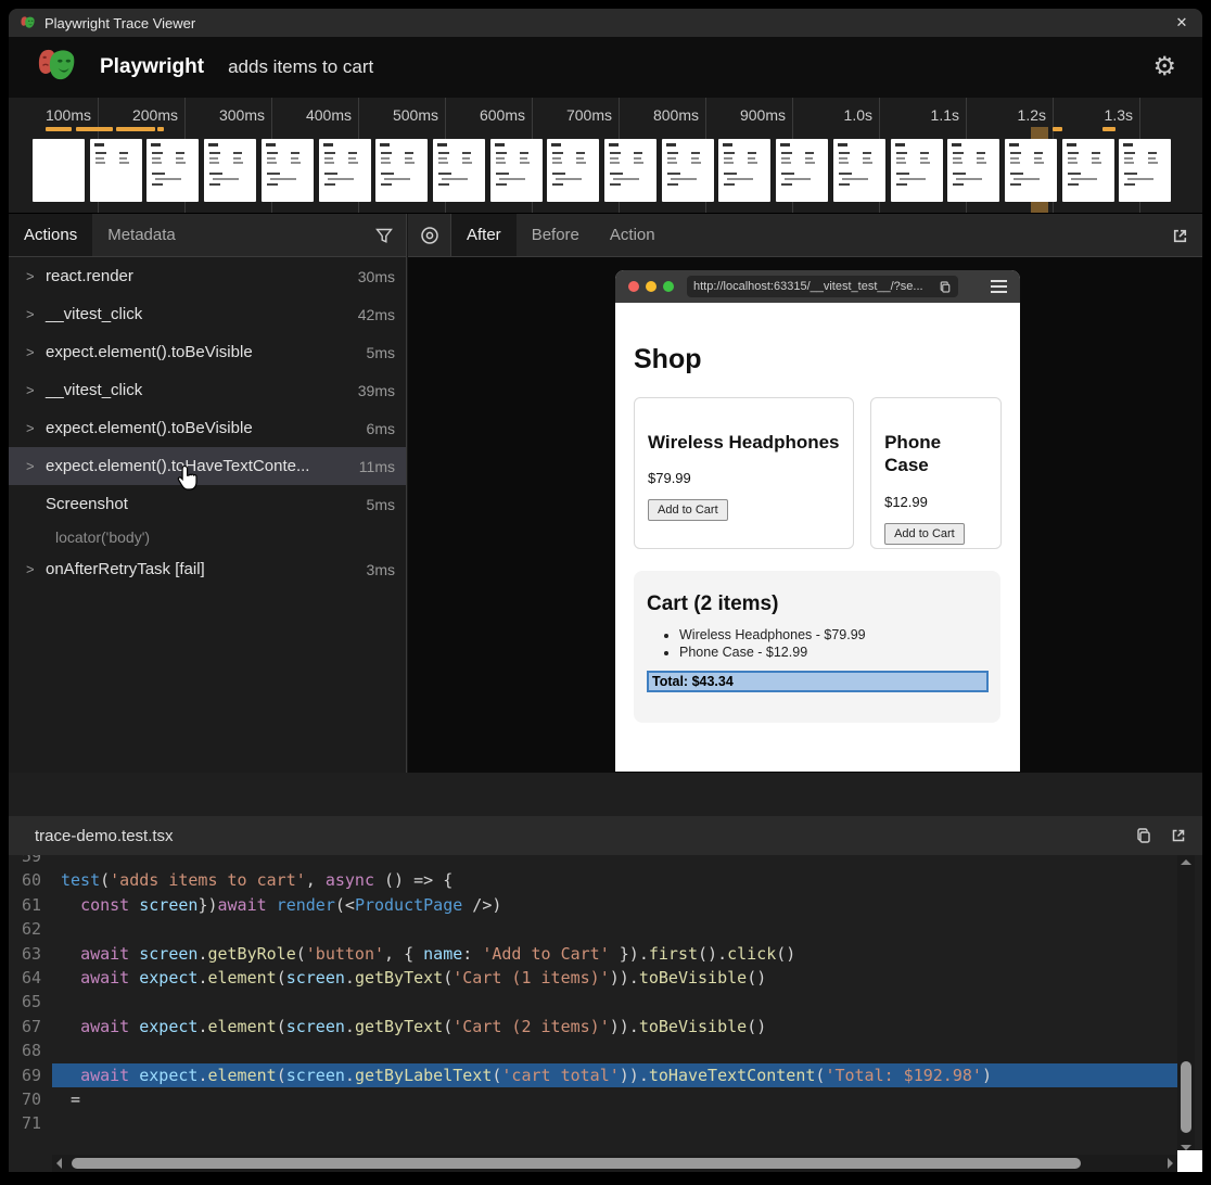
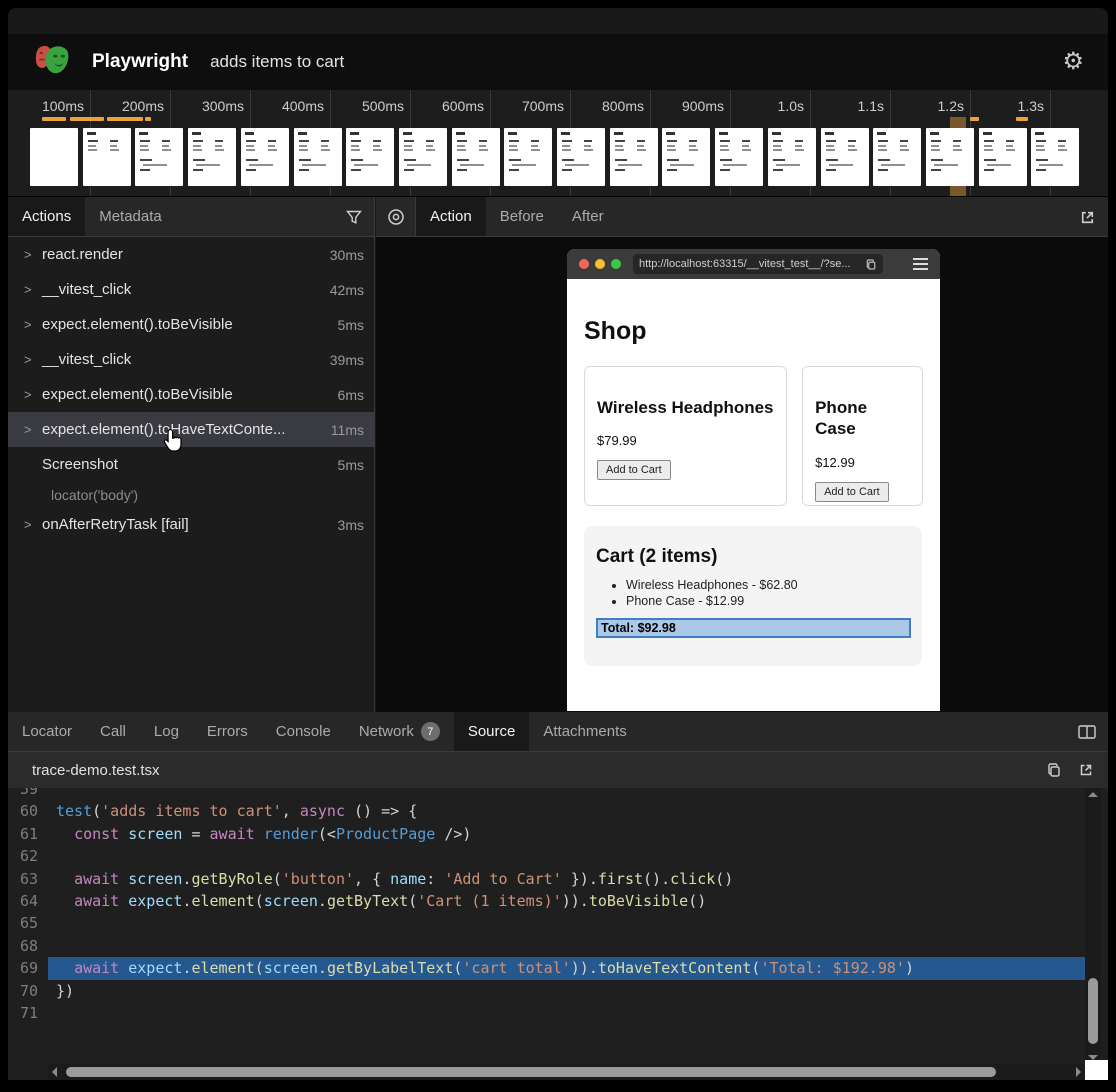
- Playwright Trace Viewer
- ✕
  Playwright
  adds items to cart
  ⚙
  100ms
  200ms
  300ms
  400ms
  500ms
  600ms
  700ms
  800ms
  900ms
  1.0s
  1.1s
  1.2s
  1.3s
  Actions
  Metadata
  >
  react.render
  30ms
  >
  __vitest_click
  42ms
  >
  expect.element().toBeVisible
  5ms
  >
  __vitest_click
  39ms
  >
  expect.element().toBeVisible
  6ms
  >
  expect.element().toHaveTextConte...
  11ms
  Screenshot
  5ms
  locator('body')
  >
  onAfterRetryTask [fail]
  3ms
- After
+ Action
  Before
- Action
+ After
  http://localhost:63315/__vitest_test__/?se...
  Shop
  Wireless Headphones
  $79.99
  Add to Cart
  Phone Case
  $12.99
  Add to Cart
  Cart (2 items)
- Wireless Headphones - $79.99
+ Wireless Headphones - $62.80
  Phone Case - $12.99
- Total: $43.34
+ Total: $92.98
+ Locator
+ Call
+ Log
+ Errors
+ Console
+ Network
+ 7
+ Source
+ Attachments
  trace-demo.test.tsx
  59
  60
  test('adds items to cart', async () => {
  61
- const screen})await render(<ProductPage />)
+ const screen = await render(<ProductPage />)
  62
  63
  await screen.getByRole('button', { name: 'Add to Cart' }).first().click()
  64
  await expect.element(screen.getByText('Cart (1 items)')).toBeVisible()
  65
- 67
- await expect.element(screen.getByText('Cart (2 items)')).toBeVisible()
  68
  69
  await expect.element(screen.getByLabelText('cart total')).toHaveTextContent('Total: $192.98')
  70
- =
+ })
  71
